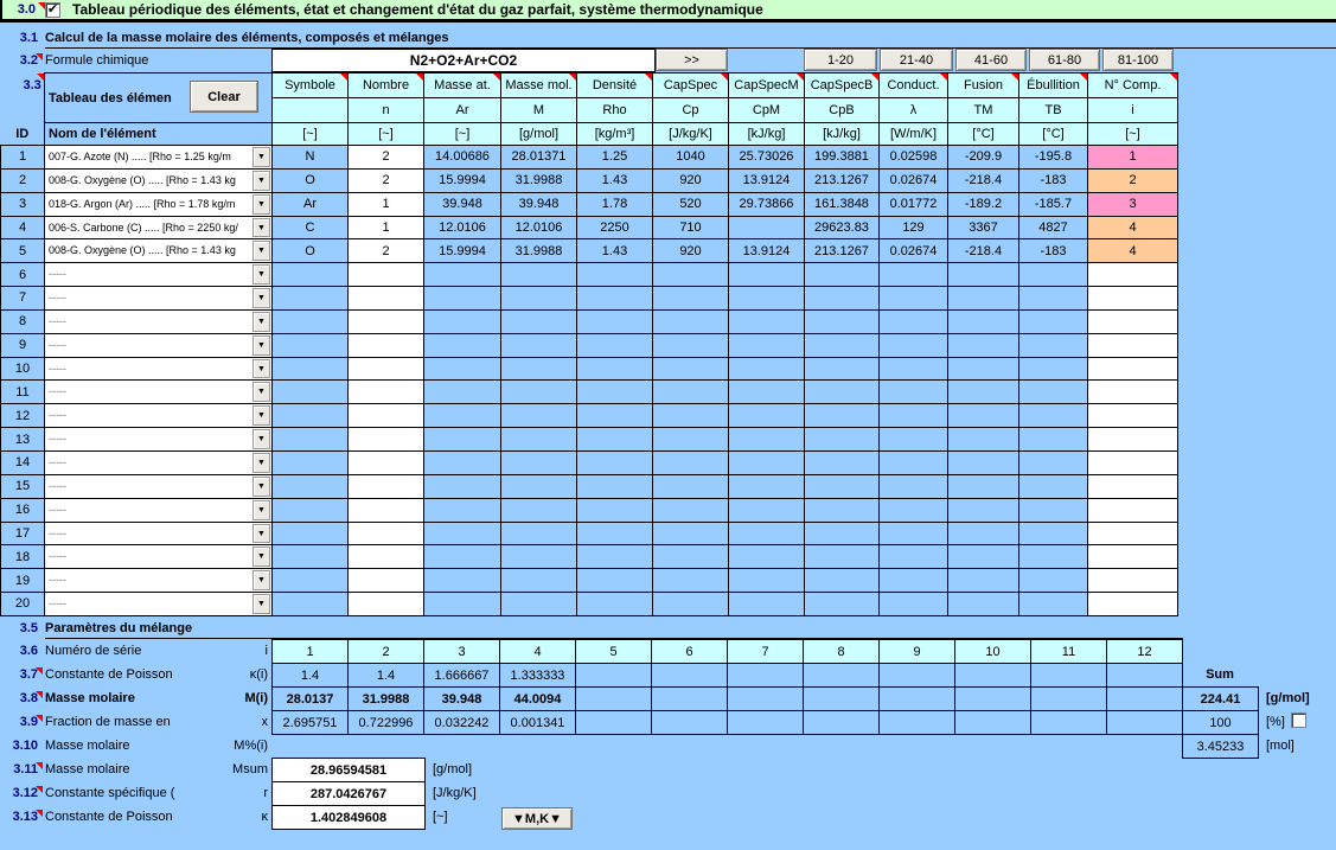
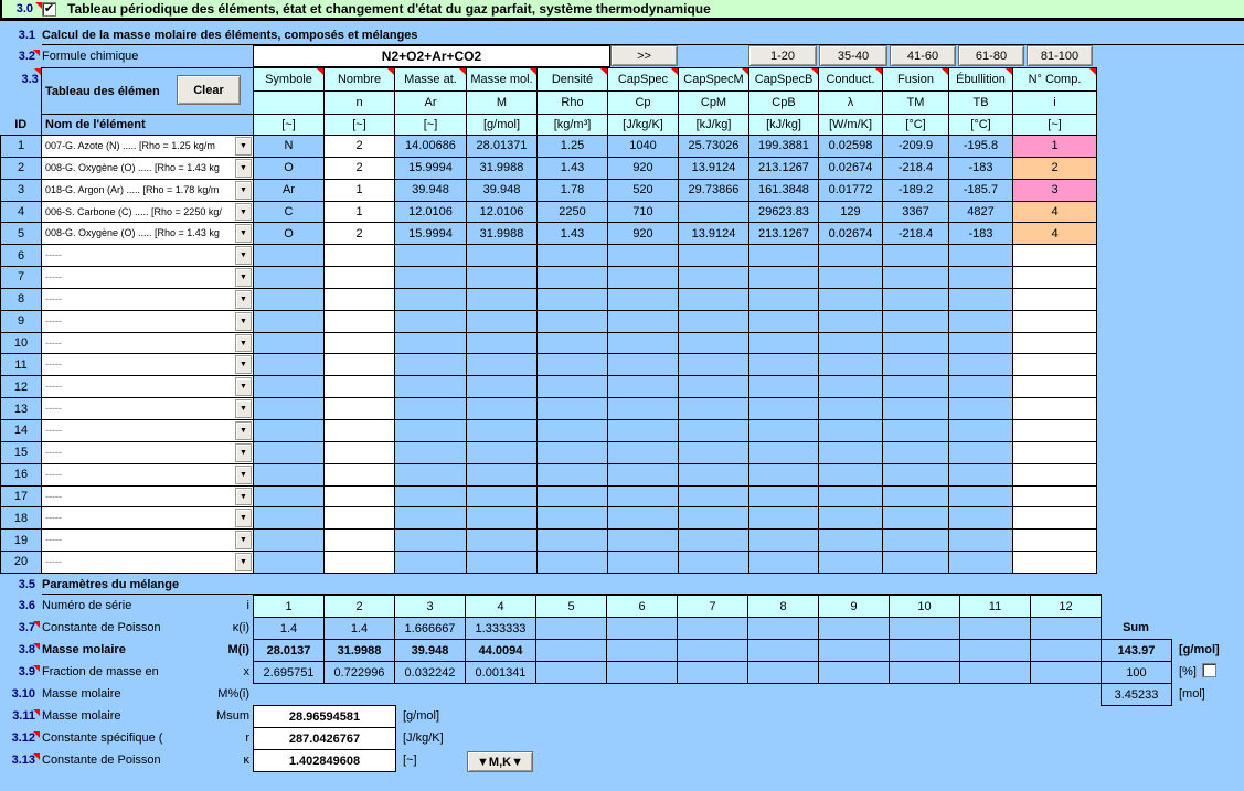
  3.0
  ✔
  Tableau périodique des éléments, état et changement d'état du gaz parfait, système thermodynamique
  3.1
  Calcul de la masse molaire des éléments, composés et mélanges
  3.2
  Formule chimique
  N2+O2+Ar+CO2
  >>
  1-20
- 21-40
+ 35-40
  41-60
  61-80
  81-100
  3.3	Tableau des élémen Clear	Symbole	Nombre	Masse at.	Masse mol.	Densité	CapSpec	CapSpecM	CapSpecB	Conduct.	Fusion	Ébullition	N° Comp.
  		n	Ar	M	Rho	Cp	CpM	CpB	λ	TM	TB	i
  ID	Nom de l'élément	[~]	[~]	[~]	[g/mol]	[kg/m³]	[J/kg/K]	[kJ/kg]	[kJ/kg]	[W/m/K]	[°C]	[°C]	[~]
  1	007-G. Azote (N) ..... [Rho = 1.25 kg/m	N	2	14.00686	28.01371	1.25	1040	25.73026	199.3881	0.02598	-209.9	-195.8	1
  2	008-G. Oxygène (O) ..... [Rho = 1.43 kg	O	2	15.9994	31.9988	1.43	920	13.9124	213.1267	0.02674	-218.4	-183	2
  3	018-G. Argon (Ar) ..... [Rho = 1.78 kg/m	Ar	1	39.948	39.948	1.78	520	29.73866	161.3848	0.01772	-189.2	-185.7	3
  4	006-S. Carbone (C) ..... [Rho = 2250 kg/	C	1	12.0106	12.0106	2250	710		29623.83	129	3367	4827	4
  5	008-G. Oxygène (O) ..... [Rho = 1.43 kg	O	2	15.9994	31.9988	1.43	920	13.9124	213.1267	0.02674	-218.4	-183	4
  6	-----
  7	-----
  8	-----
  9	-----
  10	-----
  11	-----
  12	-----
  13	-----
  14	-----
  15	-----
  16	-----
  17	-----
  18	-----
  19	-----
  20	-----
  3.5
  Paramètres du mélange
  3.6
  Numéro de série
  i
  3.7
  Constante de Poisson
  κ(i)
  3.8
  Masse molaire
  M(i)
  3.9
  Fraction de masse en
  x
  3.10
  Masse molaire
  M%(i)
  1	2	3	4	5	6	7	8	9	10	11	12
  1.4	1.4	1.666667	1.333333
  28.0137	31.9988	39.948	44.0094
  2.695751	0.722996	0.032242	0.001341
  Sum
- 224.41
+ 143.97
  100
  3.45233
  [g/mol]
  [%]
  [mol]
  3.11
  Masse molaire
  Msum
  3.12
  Constante spécifique (
  r
  3.13
  Constante de Poisson
  κ
  28.96594581
  287.0426767
  1.402849608
  [g/mol]
  [J/kg/K]
  [~]
  ▼M,K▼
